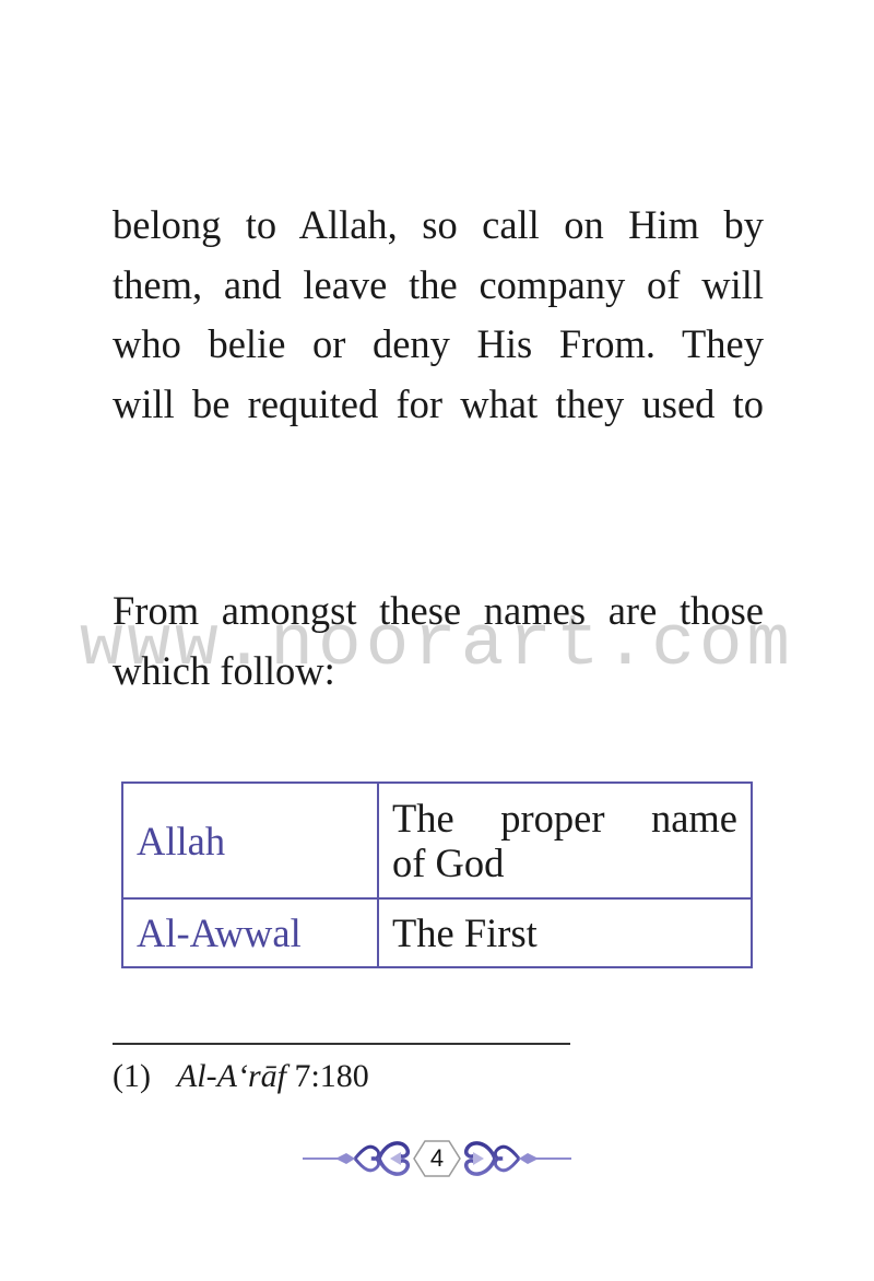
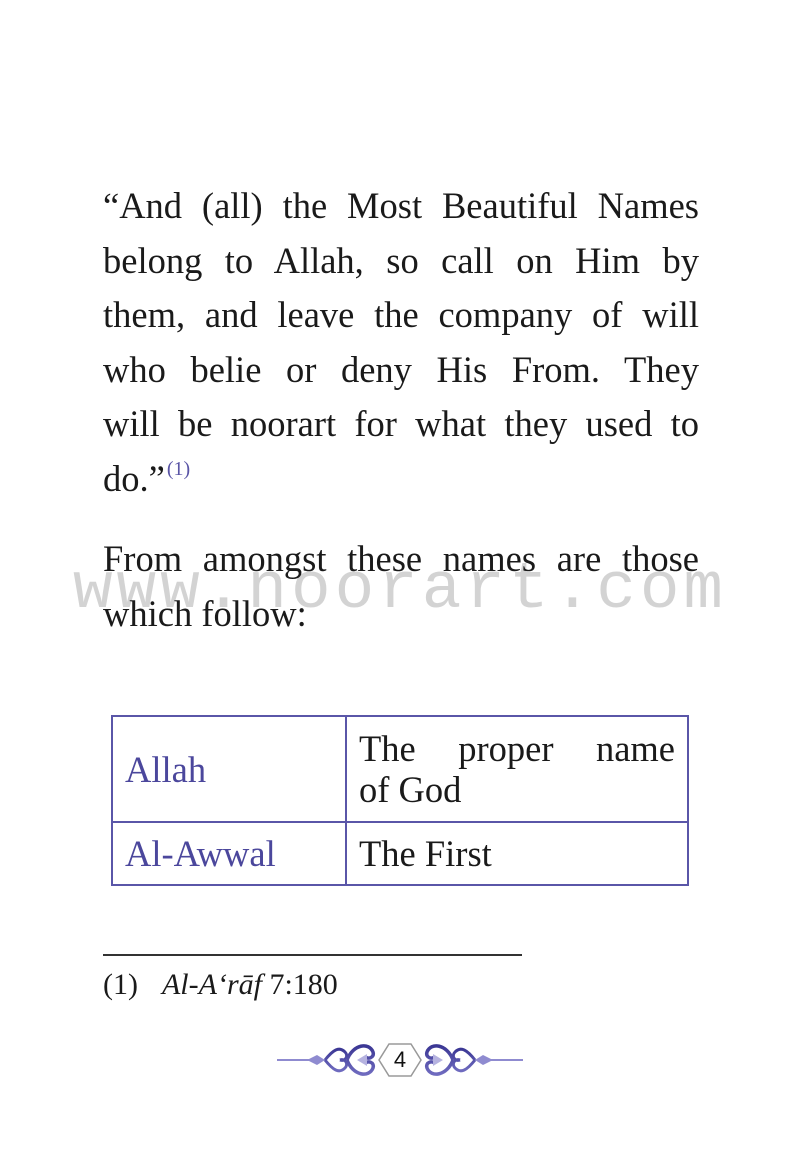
  www.noorart.com
+ “And (all) the Most Beautiful Names
  belong to Allah, so call on Him by
  them, and leave the company of will
  who belie or deny His From. They
- will be requited for what they used to
+ will be noorart for what they used to
+ do.”(1)
  From amongst these names are those
  which follow:
  Allah	The proper name of God
  Al-Awwal	The First
  (1) Al-A‘rāf 7:180
  4
